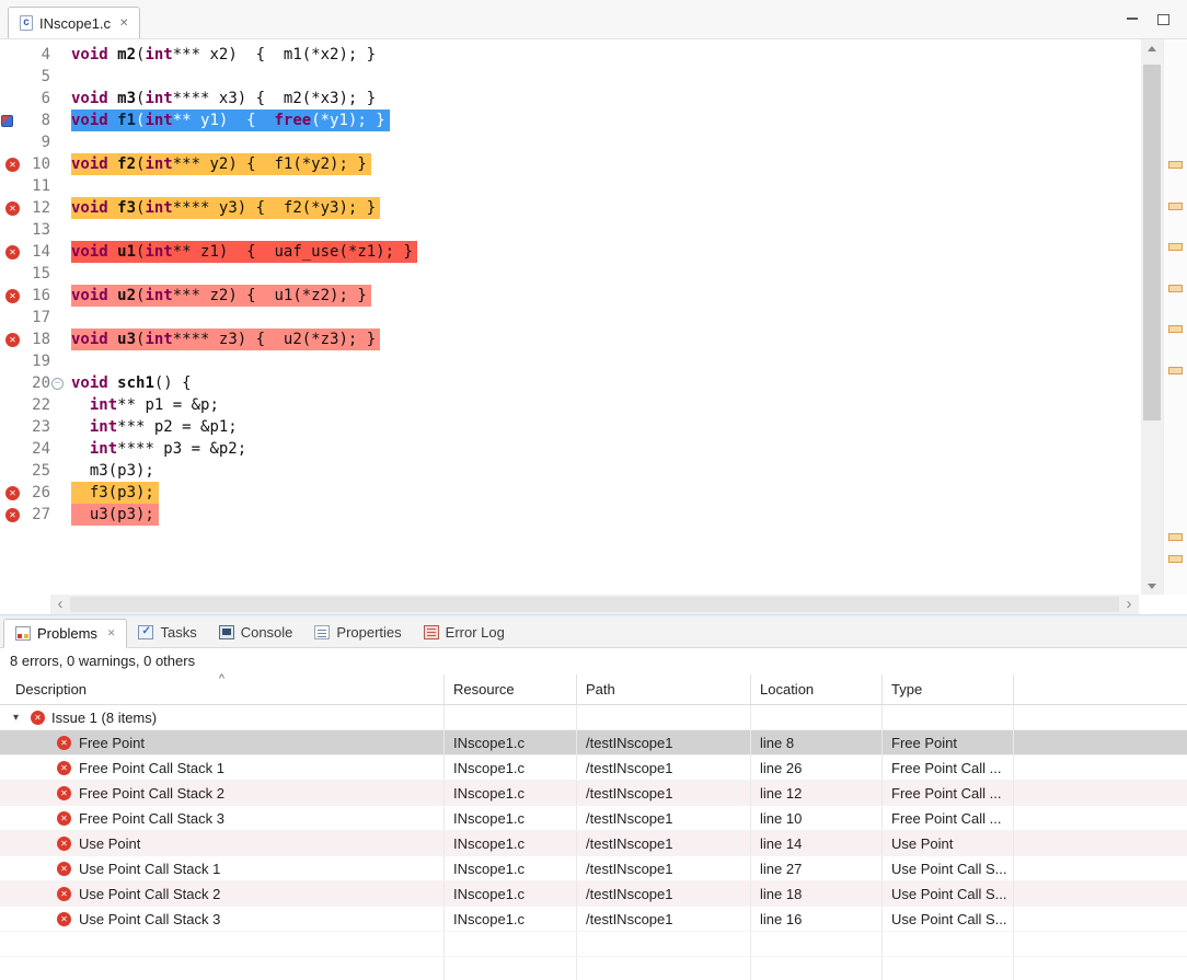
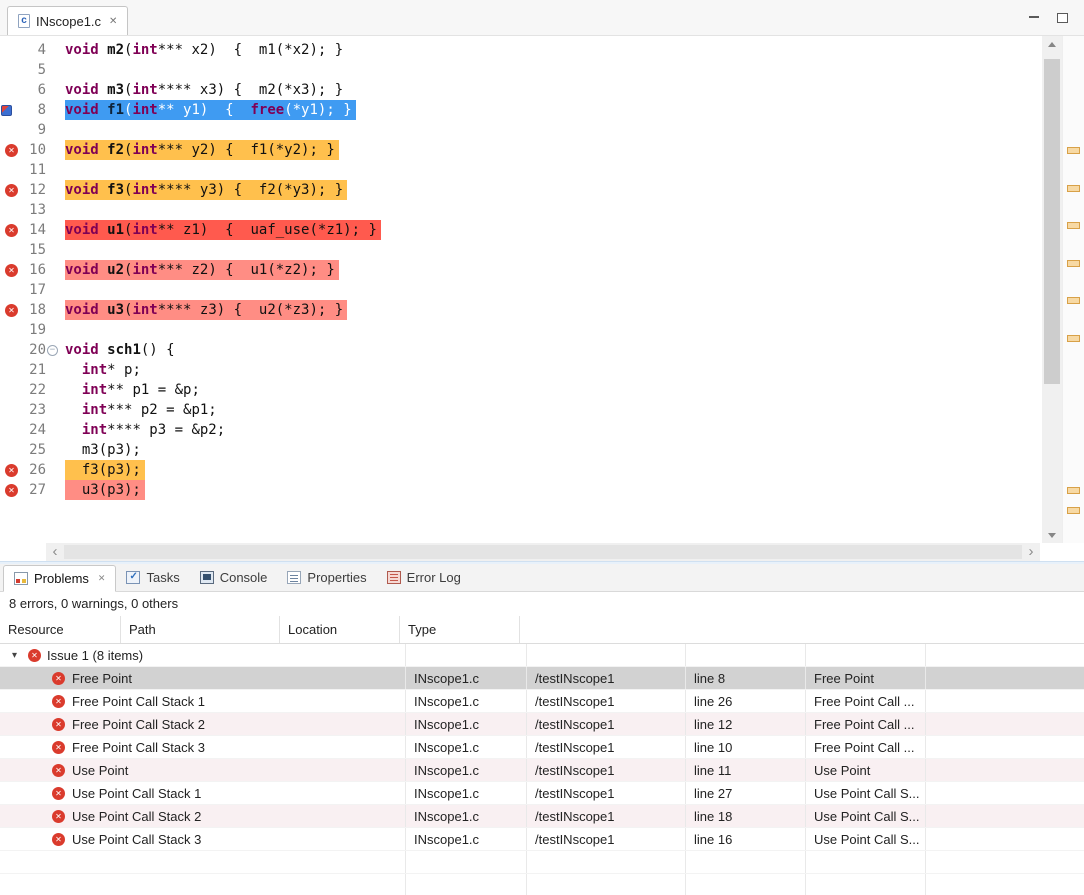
  c
  INscope1.c
  ✕
  4
  void m2(int*** x2) { m1(*x2); }
  5
  6
  void m3(int**** x3) { m2(*x3); }
  8
  void f1(int** y1) { free(*y1); }
  9
  ✕
  10
  void f2(int*** y2) { f1(*y2); }
  11
  ✕
  12
  void f3(int**** y3) { f2(*y3); }
  13
  ✕
  14
  void u1(int** z1) { uaf_use(*z1); }
  15
  ✕
  16
  void u2(int*** z2) { u1(*z2); }
  17
  ✕
  18
  void u3(int**** z3) { u2(*z3); }
  19
  20
  −
  void sch1() {
+ 21
+ int* p;
  22
  int** p1 = &p;
  23
  int*** p2 = &p1;
  24
  int**** p3 = &p2;
  25
  m3(p3);
  ✕
  26
  f3(p3);
  ✕
  27
  u3(p3);
  ‹
  ›
  Problems
  ✕
  Tasks
  Console
  Properties
  Error Log
  8 errors, 0 warnings, 0 others
- Description
- ^
  Resource
  Path
  Location
  Type
  ▾
  ✕
  Issue 1 (8 items)
  ✕
  Free Point
  INscope1.c
  /testINscope1
  line 8
  Free Point
  ✕
  Free Point Call Stack 1
  INscope1.c
  /testINscope1
  line 26
  Free Point Call ...
  ✕
  Free Point Call Stack 2
  INscope1.c
  /testINscope1
  line 12
  Free Point Call ...
  ✕
  Free Point Call Stack 3
  INscope1.c
  /testINscope1
  line 10
  Free Point Call ...
  ✕
  Use Point
  INscope1.c
  /testINscope1
- line 14
+ line 11
  Use Point
  ✕
  Use Point Call Stack 1
  INscope1.c
  /testINscope1
  line 27
  Use Point Call S...
  ✕
  Use Point Call Stack 2
  INscope1.c
  /testINscope1
  line 18
  Use Point Call S...
  ✕
  Use Point Call Stack 3
  INscope1.c
  /testINscope1
  line 16
  Use Point Call S...
